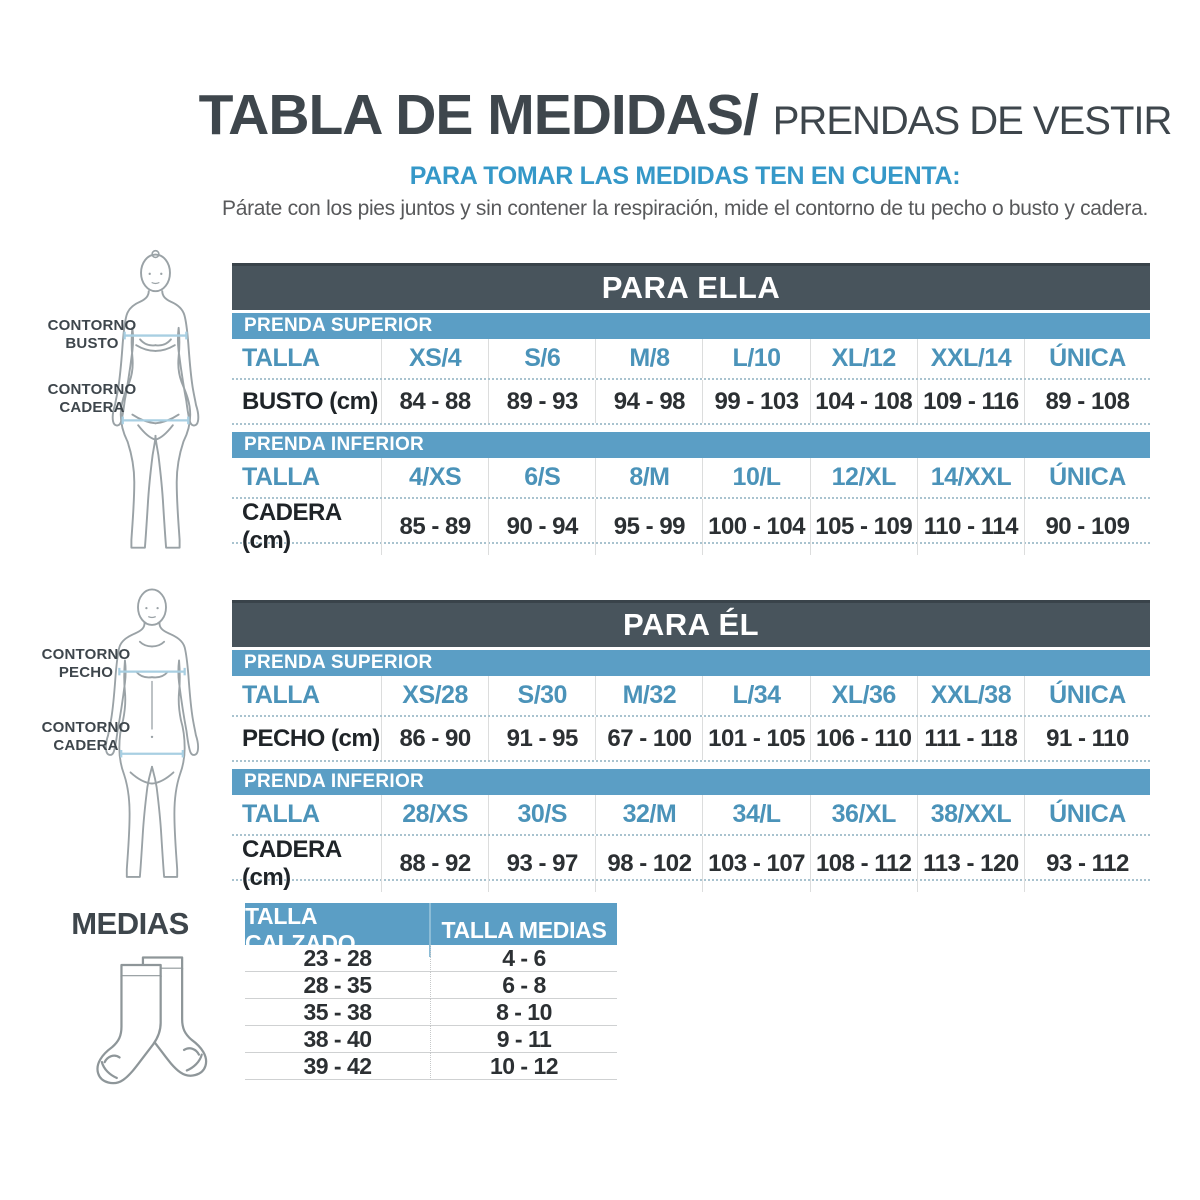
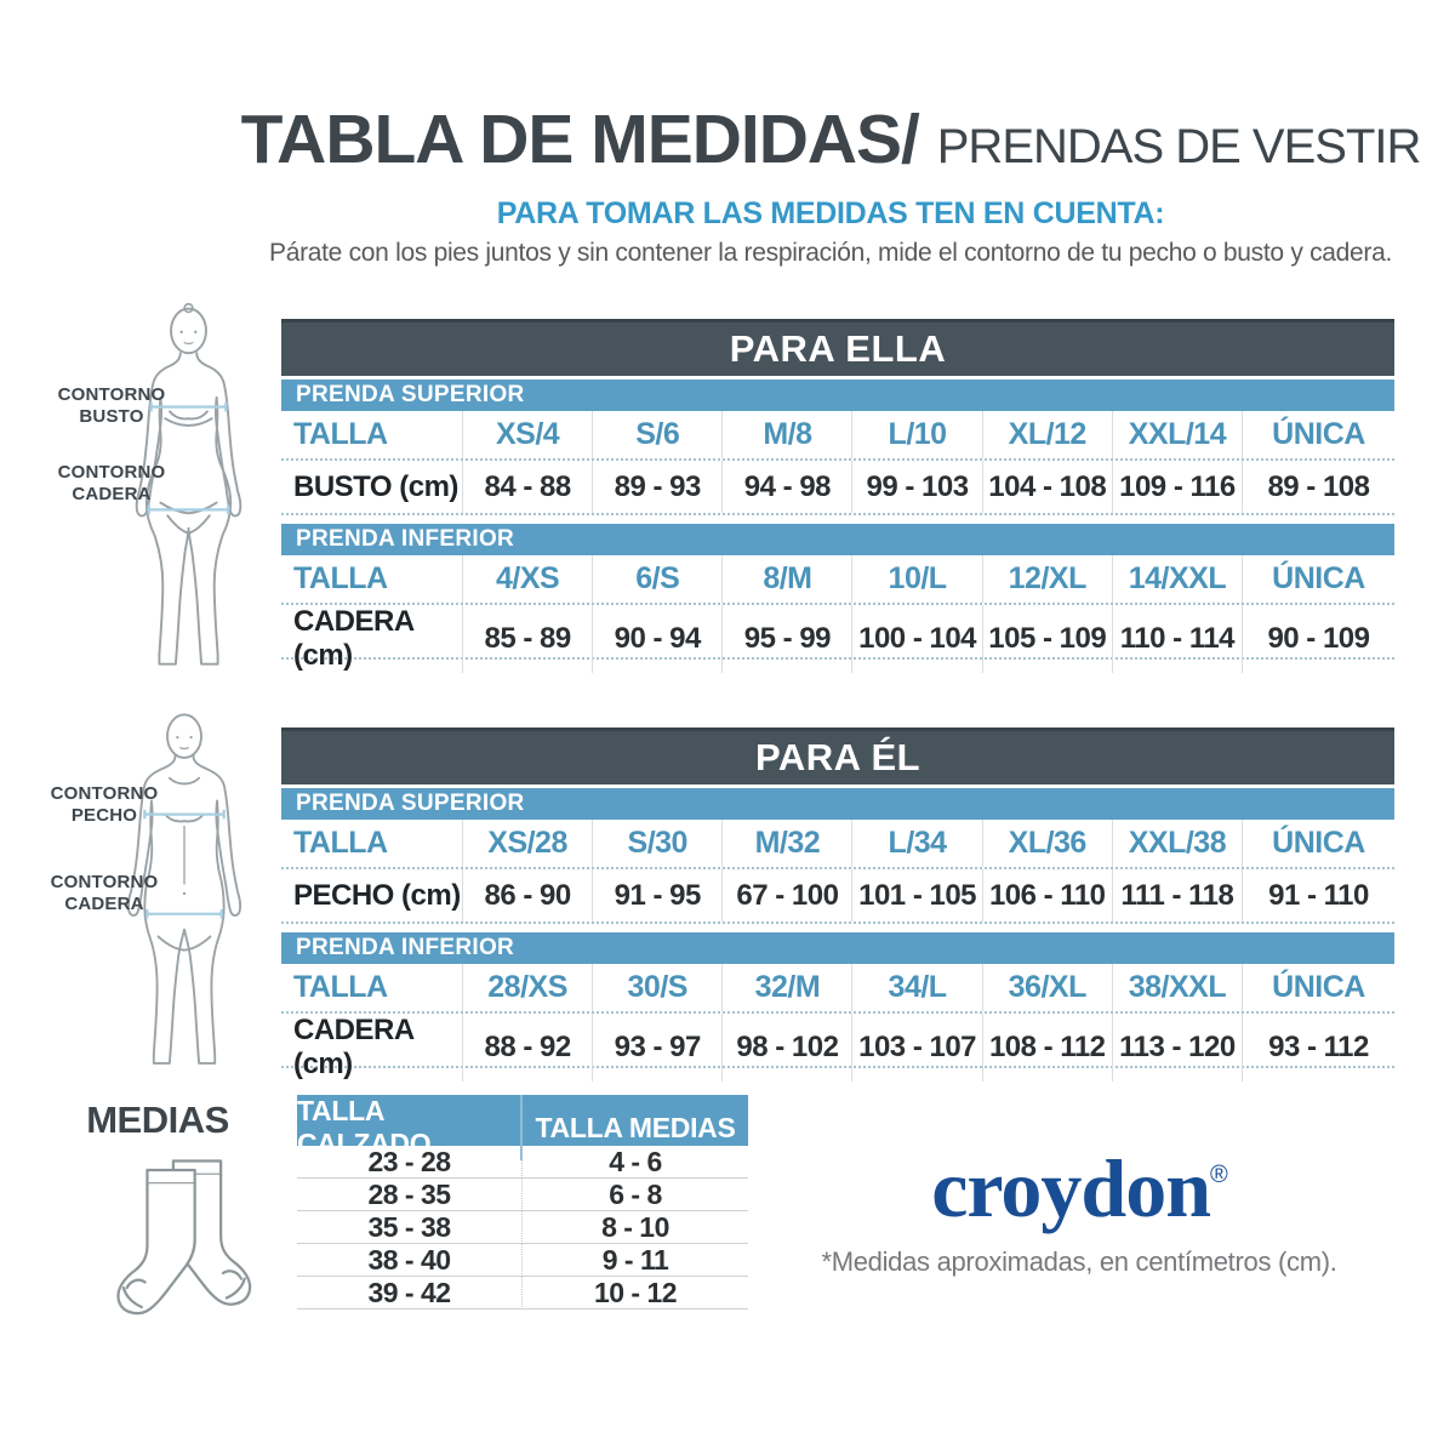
  TABLA DE MEDIDAS/ PRENDAS DE VESTIR
  PARA TOMAR LAS MEDIDAS TEN EN CUENTA:
  Párate con los pies juntos y sin contener la respiración, mide el contorno de tu pecho o busto y cadera.
  CONTORNO
  BUSTO
  CONTORNO
  CADERA
  CONTORNO
  PECHO
  CONTORNO
  CADERA
  PARA ELLA
  PRENDA SUPERIOR
  TALLA
  XS/4
  S/6
  M/8
  L/10
  XL/12
  XXL/14
  ÚNICA
  BUSTO (cm)
  84 - 88
  89 - 93
  94 - 98
  99 - 103
  104 - 108
  109 - 116
  89 - 108
  PRENDA INFERIOR
  TALLA
  4/XS
  6/S
  8/M
  10/L
  12/XL
  14/XXL
  ÚNICA
  CADERA (cm)
  85 - 89
  90 - 94
  95 - 99
  100 - 104
  105 - 109
  110 - 114
  90 - 109
  PARA ÉL
  PRENDA SUPERIOR
  TALLA
  XS/28
  S/30
  M/32
  L/34
  XL/36
  XXL/38
  ÚNICA
  PECHO (cm)
  86 - 90
  91 - 95
  67 - 100
  101 - 105
  106 - 110
  111 - 118
  91 - 110
  PRENDA INFERIOR
  TALLA
  28/XS
  30/S
  32/M
  34/L
  36/XL
  38/XXL
  ÚNICA
  CADERA (cm)
  88 - 92
  93 - 97
  98 - 102
  103 - 107
  108 - 112
  113 - 120
  93 - 112
  MEDIAS
  TALLA CALZADO
  TALLA MEDIAS
  23 - 28
  4 - 6
  28 - 35
  6 - 8
  35 - 38
  8 - 10
  38 - 40
  9 - 11
  39 - 42
  10 - 12
+ croydon®
+ *Medidas aproximadas, en centímetros (cm).
